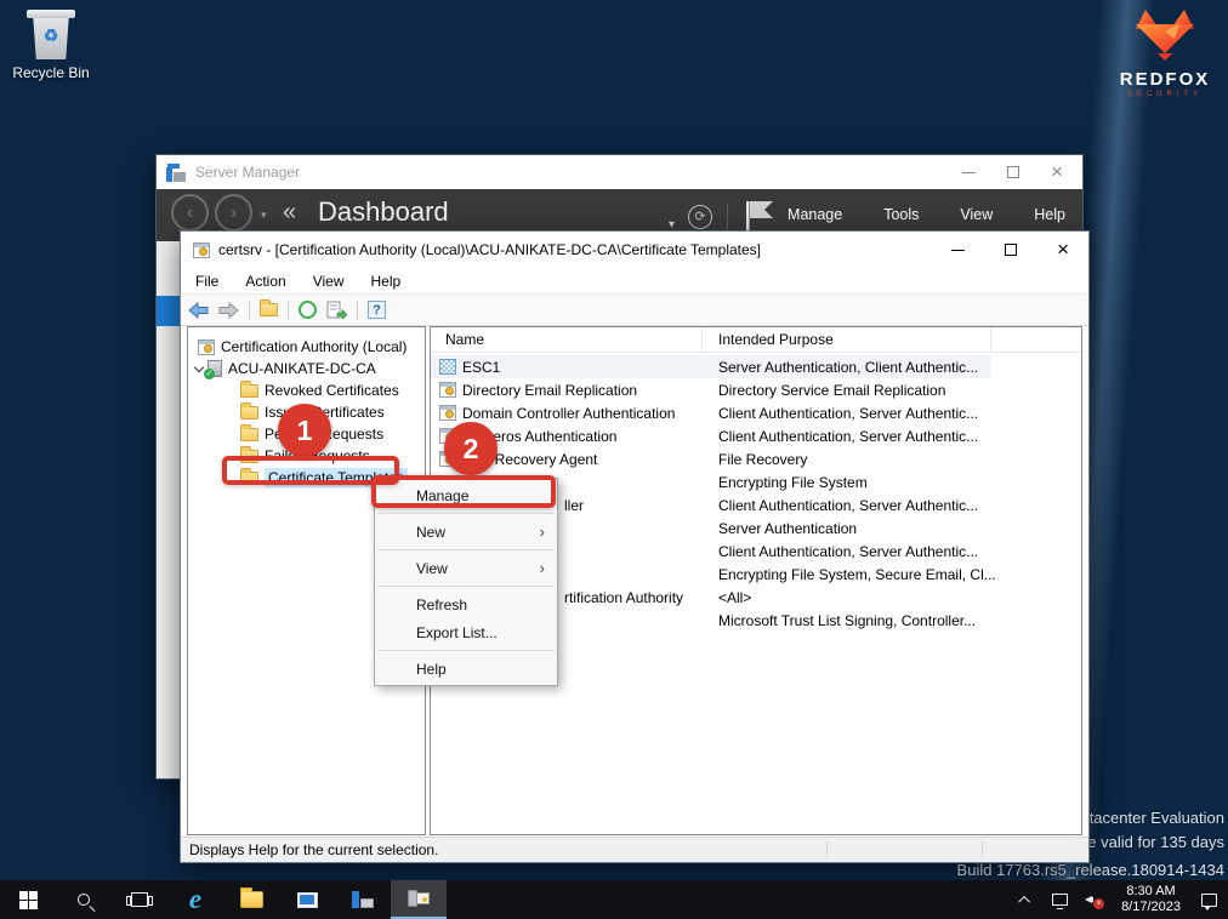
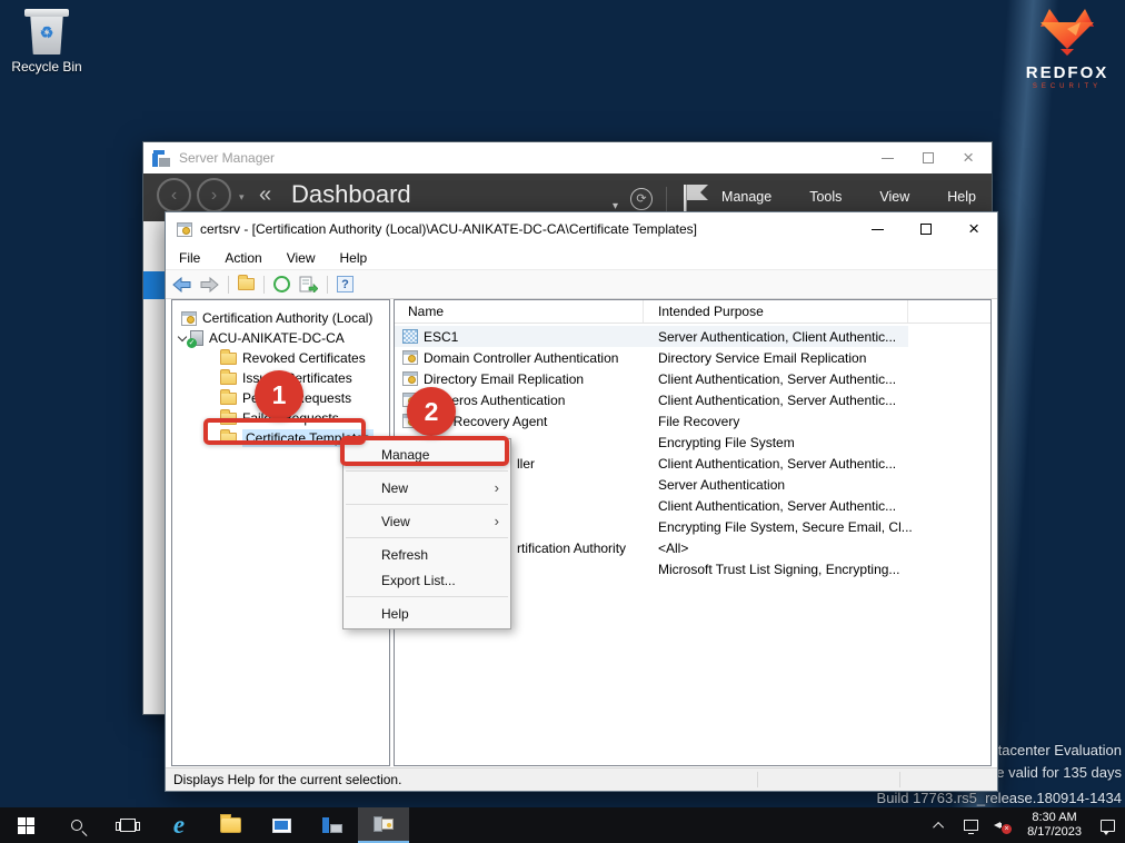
  ♻
  Recycle Bin
  REDFOX
  tacenter Evaluation
  e valid for 135 days
  Build 17763.rs5_release.180914-1434
  Server Manager
  ×
  ‹
  ›
  ▾
  «
  Dashboard
  ▾
  ⟳
  Manage
  Tools
  View
  Help
  certsrv - [Certification Authority (Local)\ACU-ANIKATE-DC-CA\Certificate Templates]
  ×
  File
  Action
  View
  Help
  ?
  Certification Authority (Local)
  ACU-ANIKATE-DC-CA
  Revoked Certificates
  Issertificates
  Faile Requests
  Certificate Temp
  Name
  Intended Purpose
  ESC1
  Server Authentication, Client Authentic...
- Directory Email Replication
+ Domain Controller Authentication
  Directory Service Email Replication
- Domain Controller Authentication
+ Directory Email Replication
  Client Authentication, Server Authentic...
  eros Authentication
  Client Authentication, Server Authentic...
  Recovery Agent
  File Recovery
  Encrypting File System
  ller
  Client Authentication, Server Authentic...
  Server Authentication
  Client Authentication, Server Authentic...
  Encrypting File System, Secure Email, Cl...
  rtification Authority
  <All>
- Microsoft Trust List Signing, Controller...
+ Microsoft Trust List Signing, Encrypting...
  Displays Help for the current selection.
  Manage
  New
  ›
  View
  ›
  Refresh
  Export List...
  Help
  1
  2
  e
  8:30 AM
  8/17/2023
